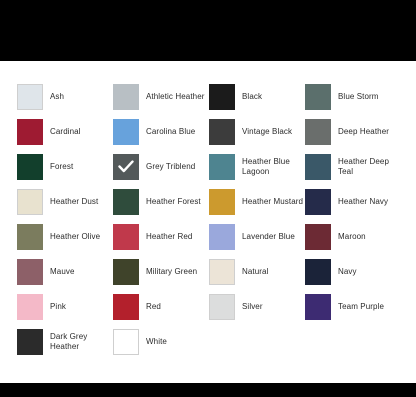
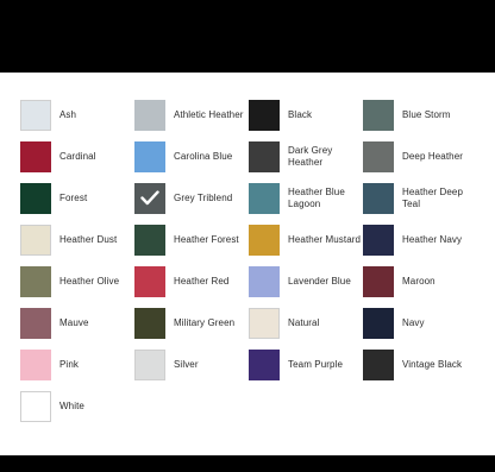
  Ash
  Athletic Heather
  Black
  Blue Storm
  Cardinal
  Carolina Blue
- Vintage Black
+ Dark Grey Heather
  Deep Heather
  Forest
  Grey Triblend
  Heather Blue Lagoon
  Heather Deep Teal
  Heather Dust
  Heather Forest
  Heather Mustard
  Heather Navy
  Heather Olive
  Heather Red
  Lavender Blue
  Maroon
  Mauve
  Military Green
  Natural
  Navy
  Pink
- Red
  Silver
  Team Purple
- Dark Grey Heather
+ Vintage Black
  White
